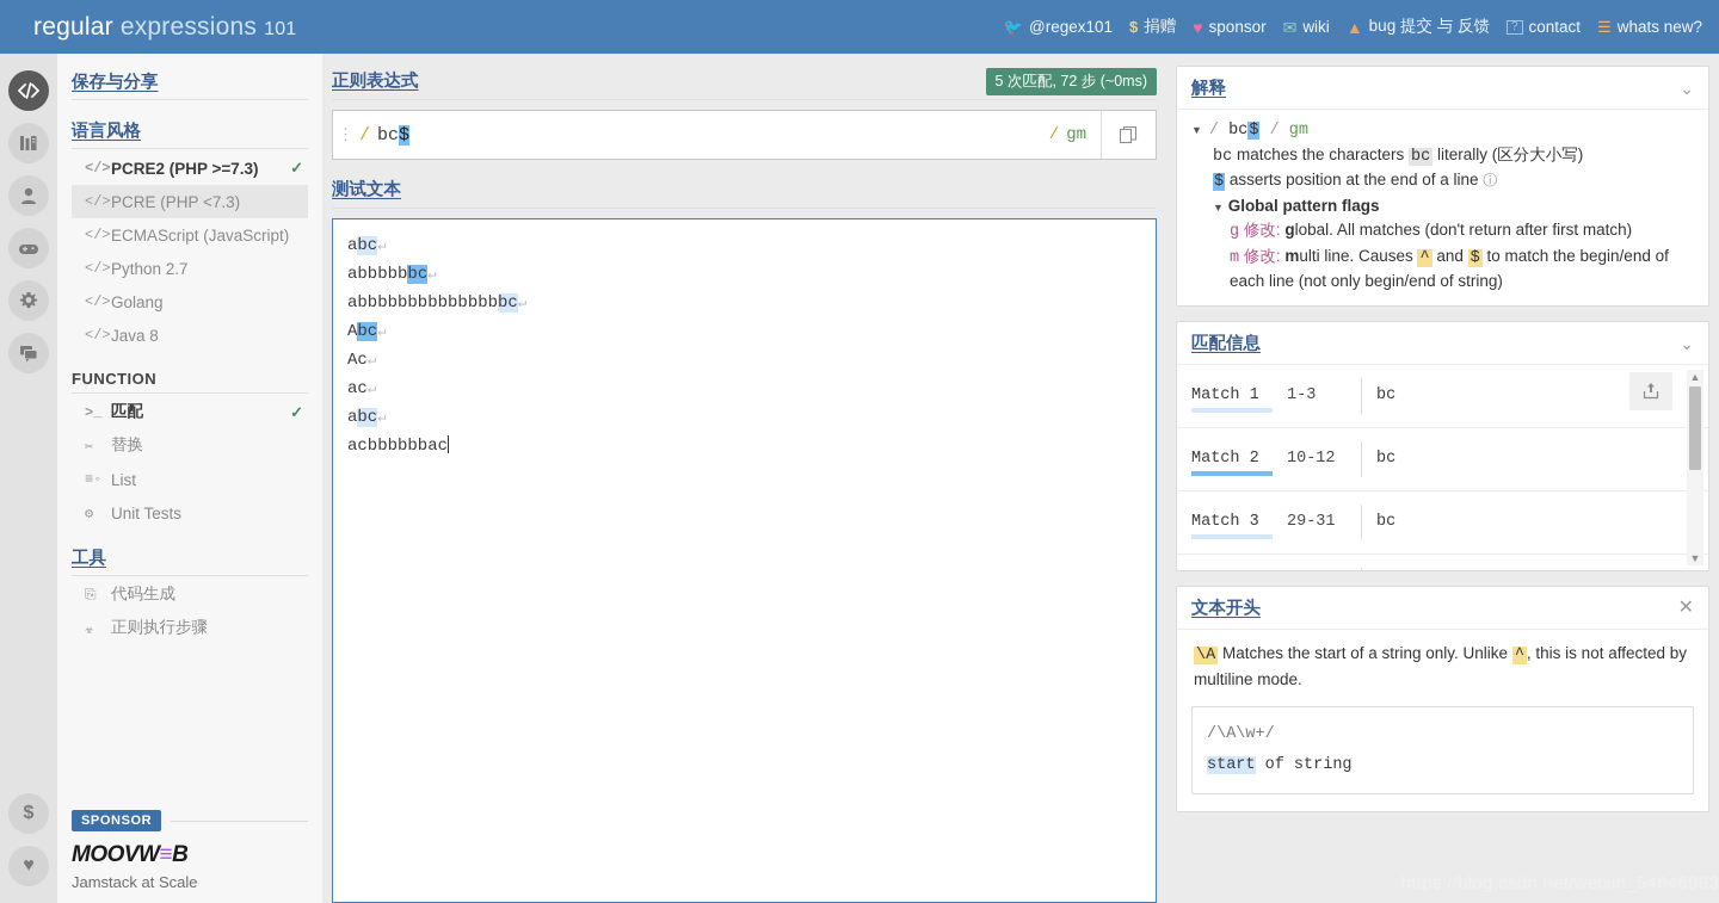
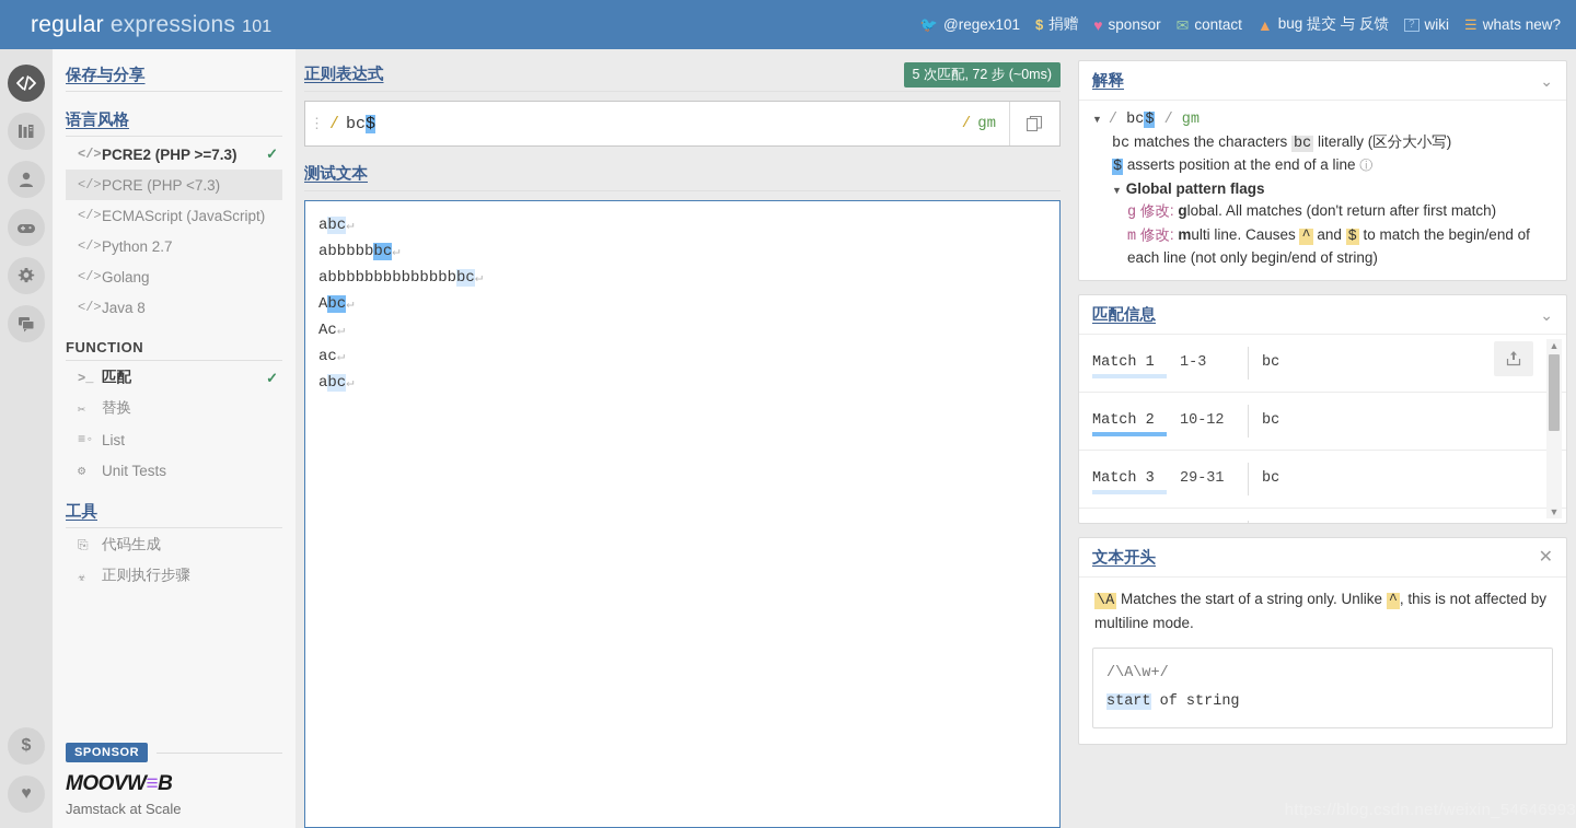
  regular expressions 101
  🐦
  @regex101
  $
  捐赠
  ♥
  sponsor
  ✉
- wiki
+ contact
  ▲
  bug 提交 与 反馈
  ?
- contact
+ wiki
  ☰
  whats new?
  $
  ♥
  保存与分享
  语言风格
  </>
  PCRE2 (PHP >=7.3)
  ✓
  </>
  PCRE (PHP <7.3)
  </>
  ECMAScript (JavaScript)
  </>
  Python 2.7
  </>
  Golang
  </>
  Java 8
  FUNCTION
  >_
  匹配
  ✓
  ✂
  替换
  ≡◦
  List
  ⚙
  Unit Tests
  工具
  ⎘
  代码生成
  ☣
  正则执行步骤
  SPONSOR
  MOOVW≡B
  Jamstack at Scale
  正则表达式
  5 次匹配, 72 步 (~0ms)
  ⋮
  /
  bc
  $
  /
  gm
  测试文本
  abc↵
  abbbbbbc↵
  abbbbbbbbbbbbbbbc↵
  Abc↵
  Ac↵
  ac↵
  abc↵
- acbbbbbbac
  解释
  ⌄
  ▼
  / bc$ / gm
  bc matches the characters bc literally (区分大小写)
  $ asserts position at the end of a line ⓘ
  ▼ Global pattern flags
  g 修改: global. All matches (don't return after first match)
  m 修改: multi line. Causes ^ and $ to match the begin/end of each line (not only begin/end of string)
  匹配信息
  ⌄
  Match 1
  1-3
  bc
  Match 2
  10-12
  bc
  Match 3
  29-31
  bc
  ▲
  ▼
  文本开头
  ✕
  \A Matches the start of a string only. Unlike ^ , this is not affected by multiline mode.
  /\A\w+/
  start of string
